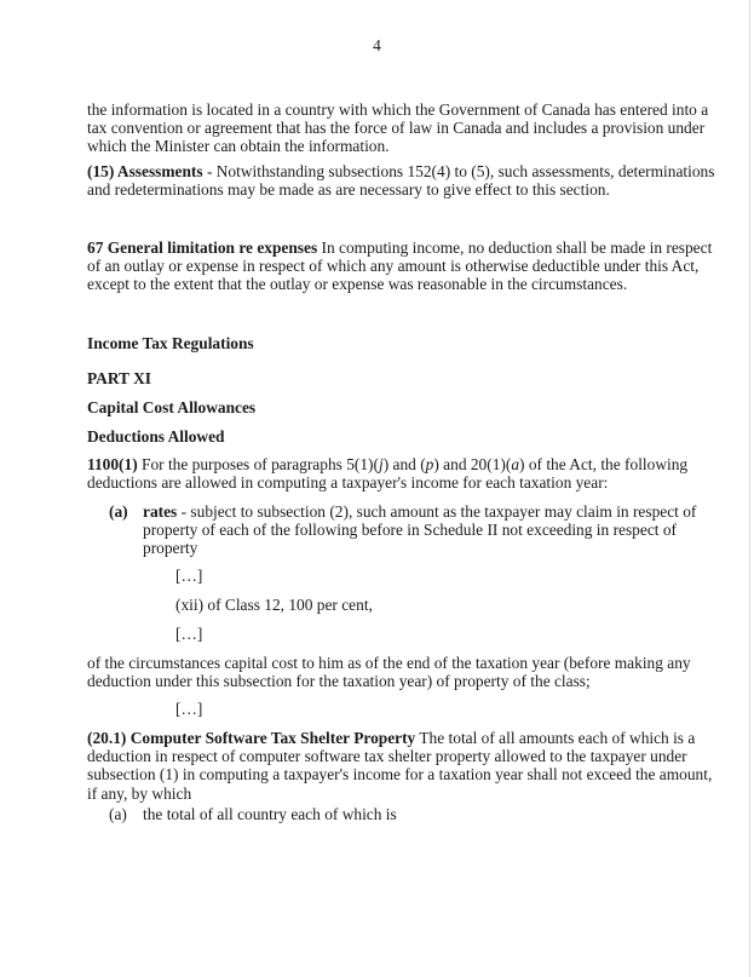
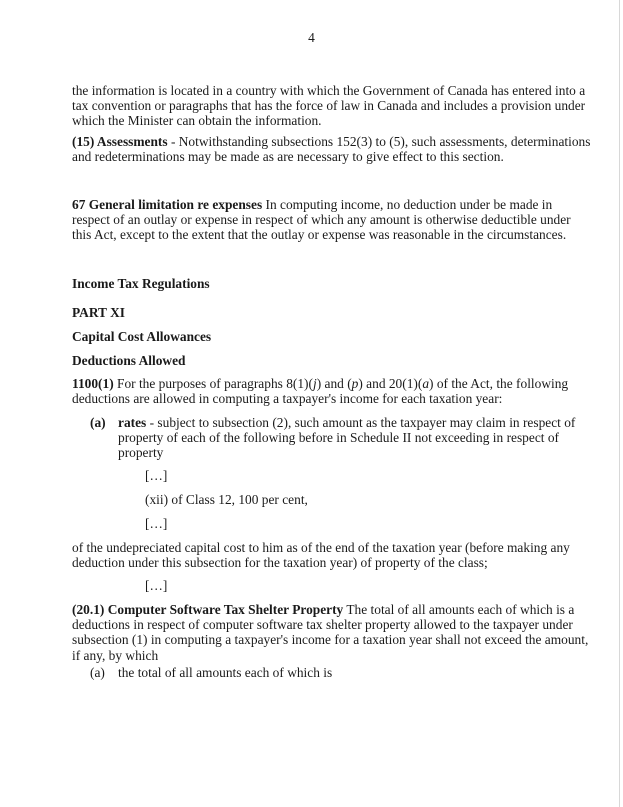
  4
- the information is located in a country with which the Government of Canada has entered into a tax convention or agreement that has the force of law in Canada and includes a provision under which the Minister can obtain the information.
+ the information is located in a country with which the Government of Canada has entered into a tax convention or paragraphs that has the force of law in Canada and includes a provision under which the Minister can obtain the information.
- (15) Assessments - Notwithstanding subsections 152(4) to (5), such assessments, determinations and redeterminations may be made as are necessary to give effect to this section.
+ (15) Assessments - Notwithstanding subsections 152(3) to (5), such assessments, determinations and redeterminations may be made as are necessary to give effect to this section.
- 67 General limitation re expenses In computing income, no deduction shall be made in respect of an outlay or expense in respect of which any amount is otherwise deductible under this Act, except to the extent that the outlay or expense was reasonable in the circumstances.
+ 67 General limitation re expenses In computing income, no deduction under be made in respect of an outlay or expense in respect of which any amount is otherwise deductible under this Act, except to the extent that the outlay or expense was reasonable in the circumstances.
  Income Tax Regulations
  PART XI
  Capital Cost Allowances
  Deductions Allowed
- 1100(1) For the purposes of paragraphs 5(1)(j) and (p) and 20(1)(a) of the Act, the following deductions are allowed in computing a taxpayer's income for each taxation year:
+ 1100(1) For the purposes of paragraphs 8(1)(j) and (p) and 20(1)(a) of the Act, the following deductions are allowed in computing a taxpayer's income for each taxation year:
  (a)
  rates - subject to subsection (2), such amount as the taxpayer may claim in respect of property of each of the following before in Schedule II not exceeding in respect of property
  […]
  (xii) of Class 12, 100 per cent,
  […]
- of the circumstances capital cost to him as of the end of the taxation year (before making any deduction under this subsection for the taxation year) of property of the class;
+ of the undepreciated capital cost to him as of the end of the taxation year (before making any deduction under this subsection for the taxation year) of property of the class;
  […]
- (20.1) Computer Software Tax Shelter Property The total of all amounts each of which is a deduction in respect of computer software tax shelter property allowed to the taxpayer under subsection (1) in computing a taxpayer's income for a taxation year shall not exceed the amount, if any, by which
+ (20.1) Computer Software Tax Shelter Property The total of all amounts each of which is a deductions in respect of computer software tax shelter property allowed to the taxpayer under subsection (1) in computing a taxpayer's income for a taxation year shall not exceed the amount, if any, by which
  (a)
- the total of all country each of which is
+ the total of all amounts each of which is
